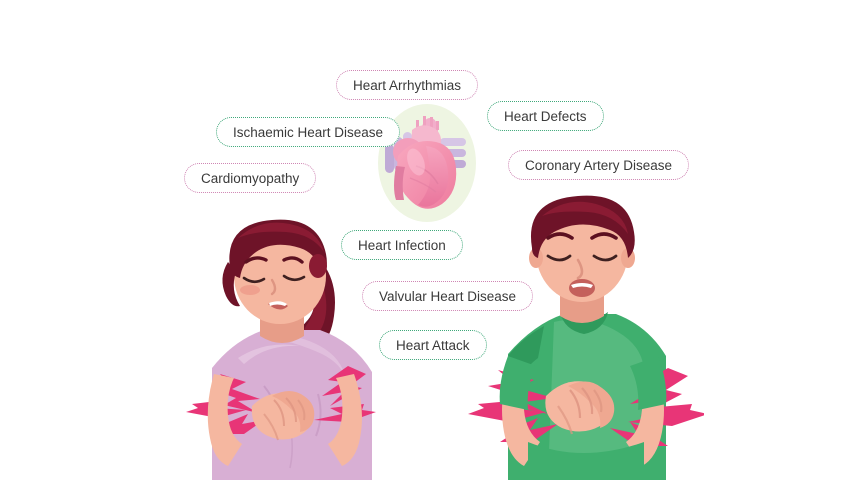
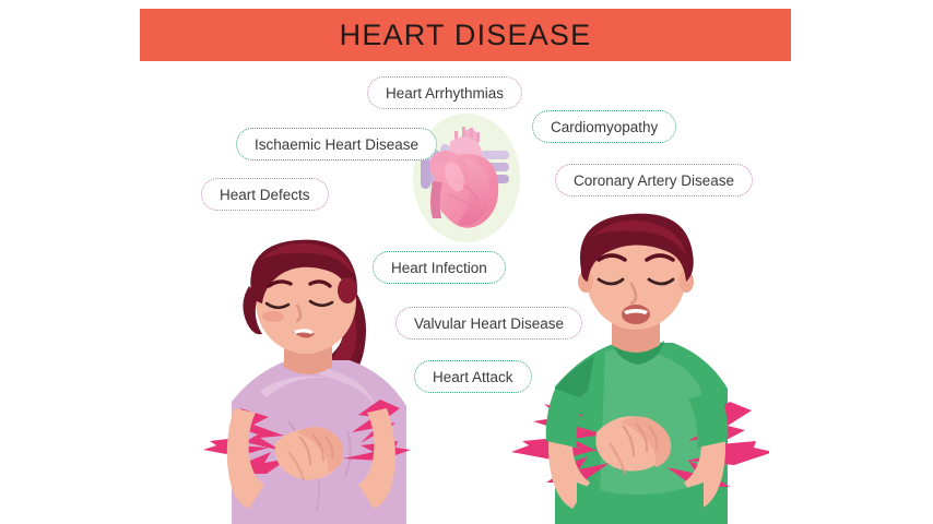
+ HEART DISEASE
  Heart Arrhythmias
- Heart Defects
+ Cardiomyopathy
  Ischaemic Heart Disease
  Coronary Artery Disease
- Cardiomyopathy
+ Heart Defects
  Heart Infection
  Valvular Heart Disease
  Heart Attack
